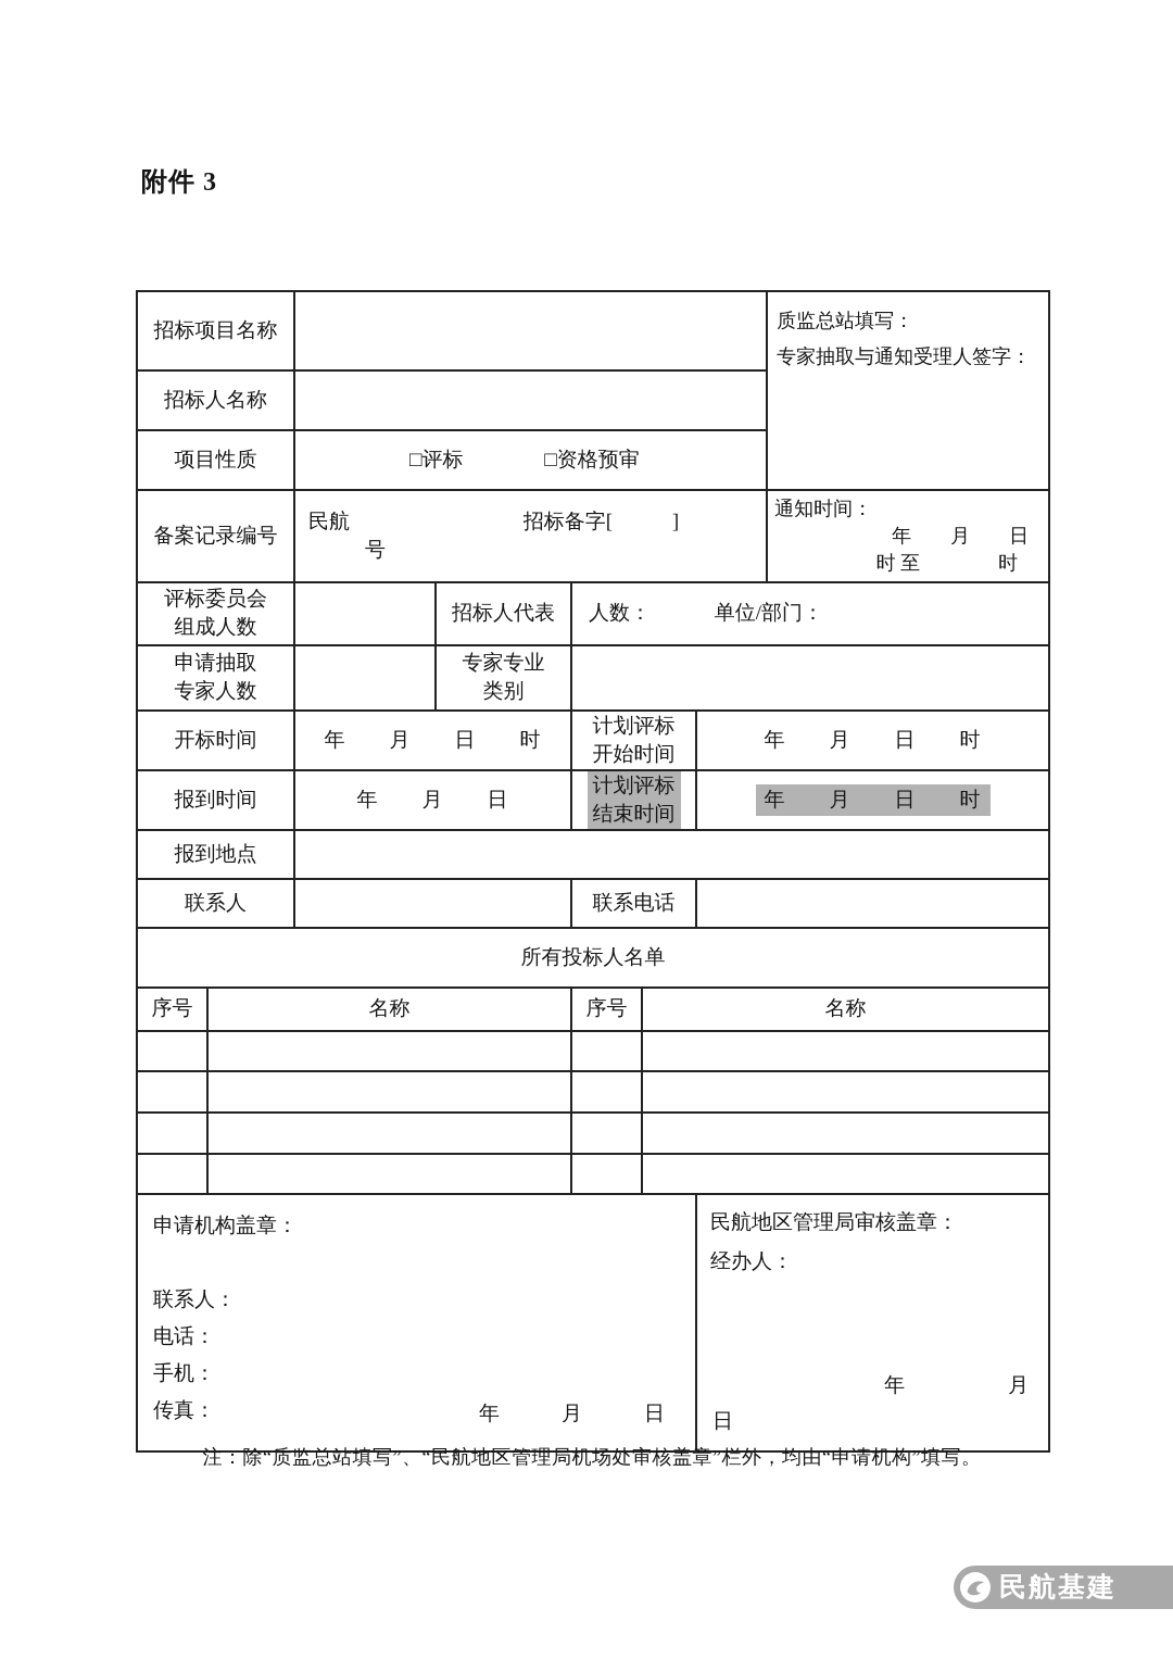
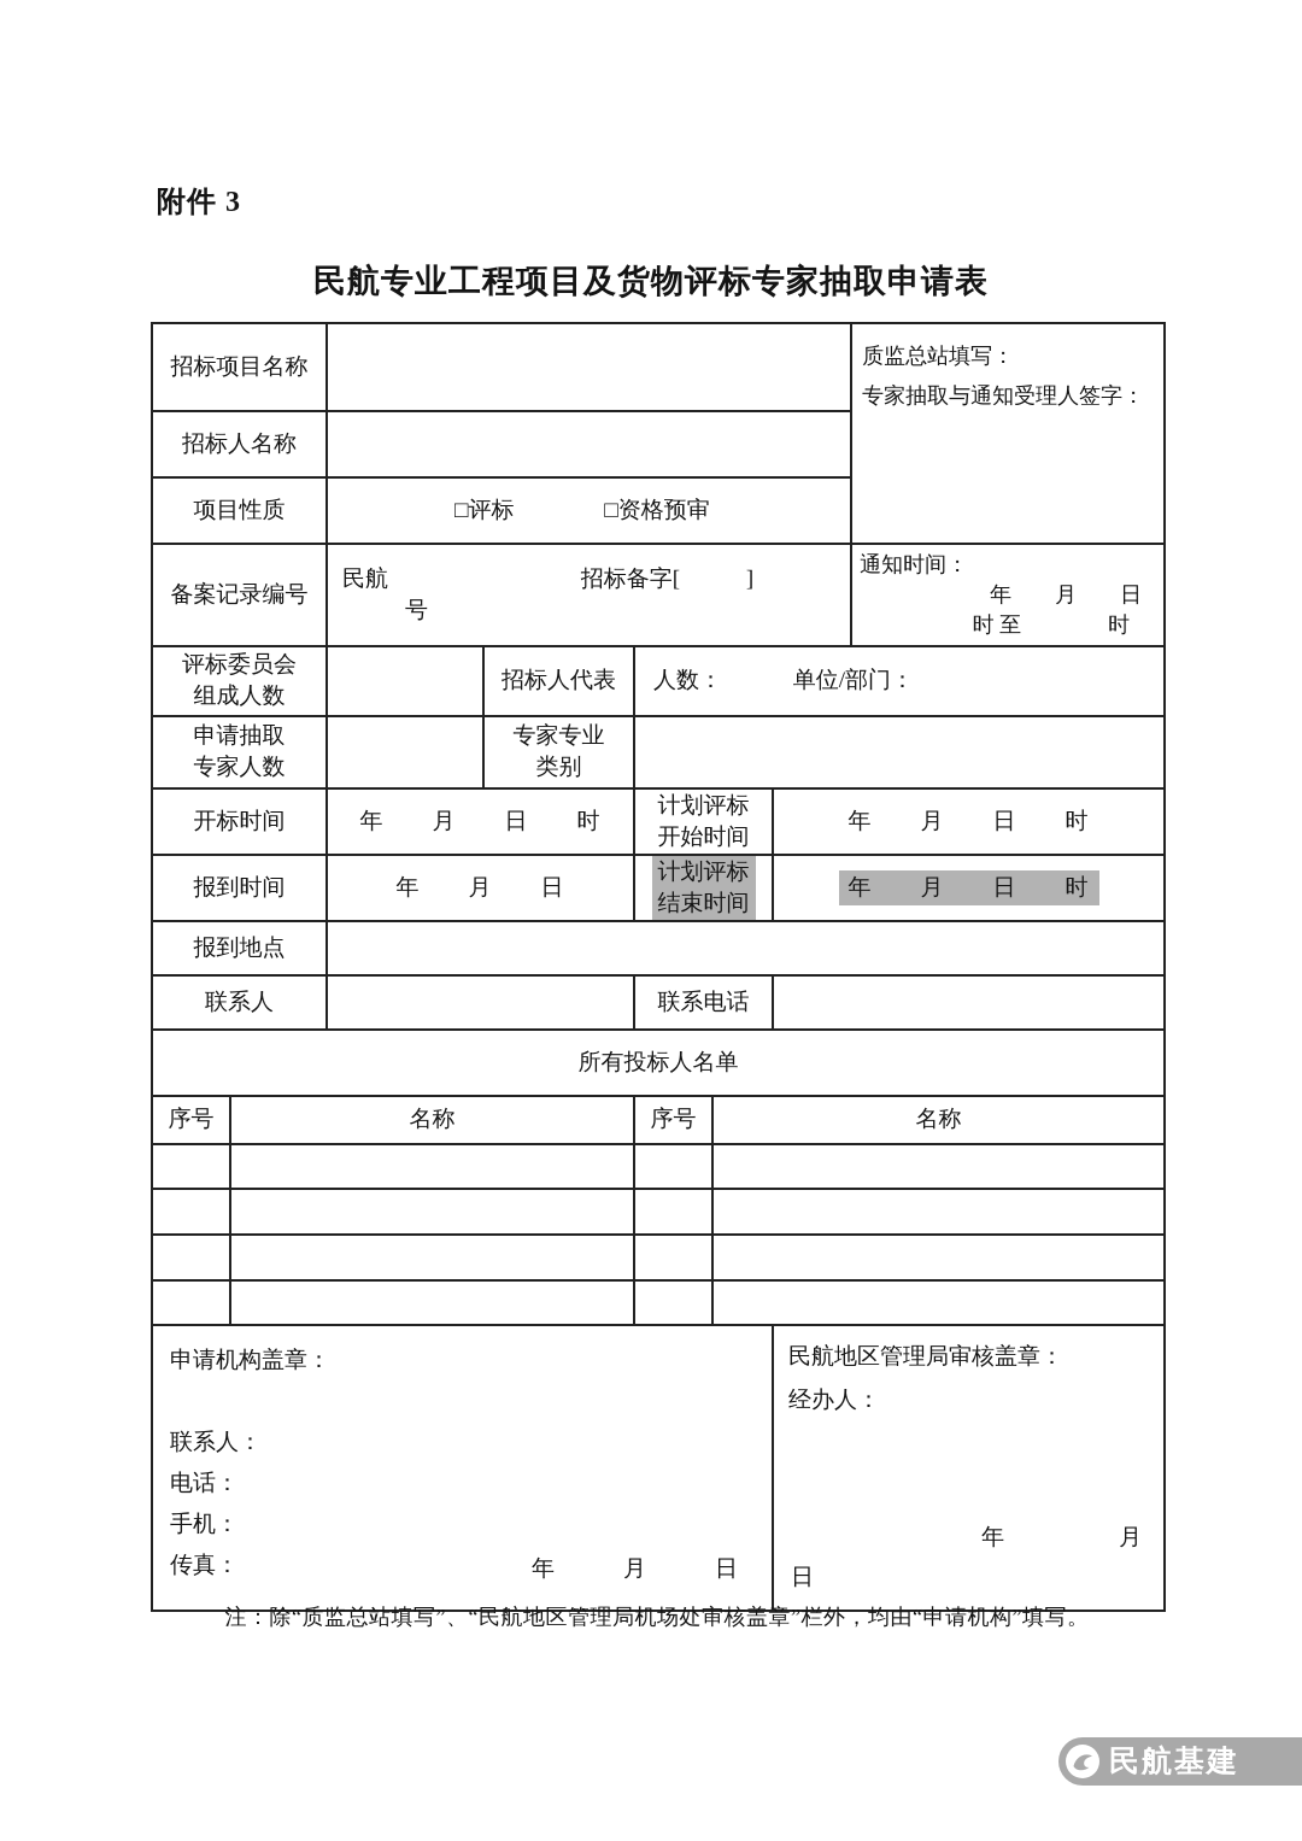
  附件 3
+ 民航专业工程项目及货物评标专家抽取申请表
  招标项目名称		质监总站填写： 专家抽取与通知受理人签字：
  招标人名称
  项目性质	□评标 □资格预审
  备案记录编号	民航 招标备字[ ] 号	通知时间： 年 月 日 时 至 时
  评标委员会 组成人数		招标人代表	人数： 单位/部门：
  申请抽取 专家人数		专家专业 类别
  开标时间	年 月 日 时	计划评标 开始时间	年 月 日 时
  报到时间	年 月 日	计划评标 结束时间	年 月 日 时
  报到地点
  联系人		联系电话
  所有投标人名单
  序号	名称	序号	名称
  申请机构盖章： 联系人： 电话： 手机： 传真： 年 月 日	民航地区管理局审核盖章： 经办人： 年 月 日
  注：除“质监总站填写”、“民航地区管理局机场处审核盖章”栏外，均由“申请机构”填写。
  民航基建
